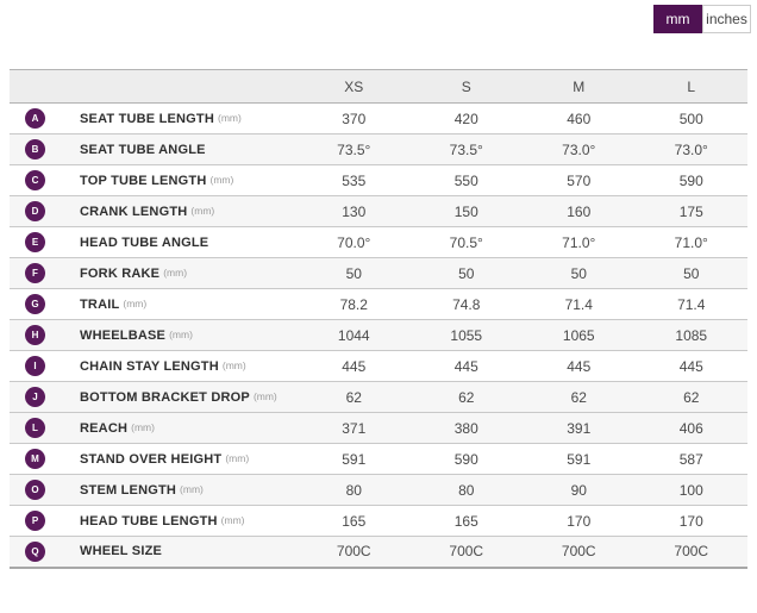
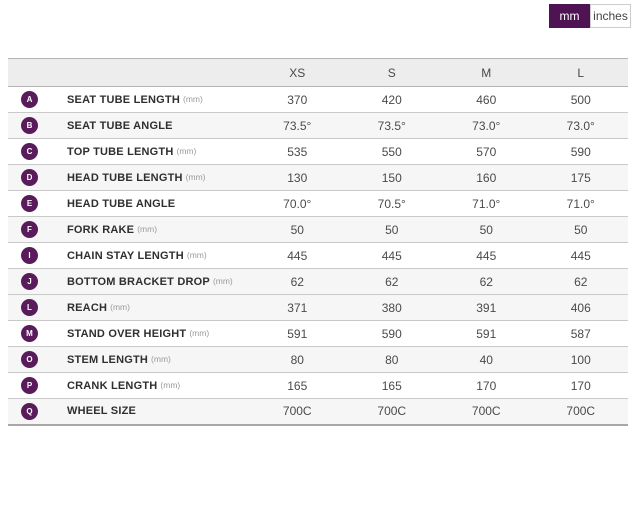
  mm
  inches
  	XS	S	M	L
  A SEAT TUBE LENGTH (mm)	370	420	460	500
  B SEAT TUBE ANGLE	73.5°	73.5°	73.0°	73.0°
  C TOP TUBE LENGTH (mm)	535	550	570	590
- D CRANK LENGTH (mm)	130	150	160	175
+ D HEAD TUBE LENGTH (mm)	130	150	160	175
  E HEAD TUBE ANGLE	70.0°	70.5°	71.0°	71.0°
  F FORK RAKE (mm)	50	50	50	50
- G TRAIL (mm)	78.2	74.8	71.4	71.4
- H WHEELBASE (mm)	1044	1055	1065	1085
  I CHAIN STAY LENGTH (mm)	445	445	445	445
  J BOTTOM BRACKET DROP (mm)	62	62	62	62
  L REACH (mm)	371	380	391	406
  M STAND OVER HEIGHT (mm)	591	590	591	587
- O STEM LENGTH (mm)	80	80	90	100
+ O STEM LENGTH (mm)	80	80	40	100
- P HEAD TUBE LENGTH (mm)	165	165	170	170
+ P CRANK LENGTH (mm)	165	165	170	170
  Q WHEEL SIZE	700C	700C	700C	700C
